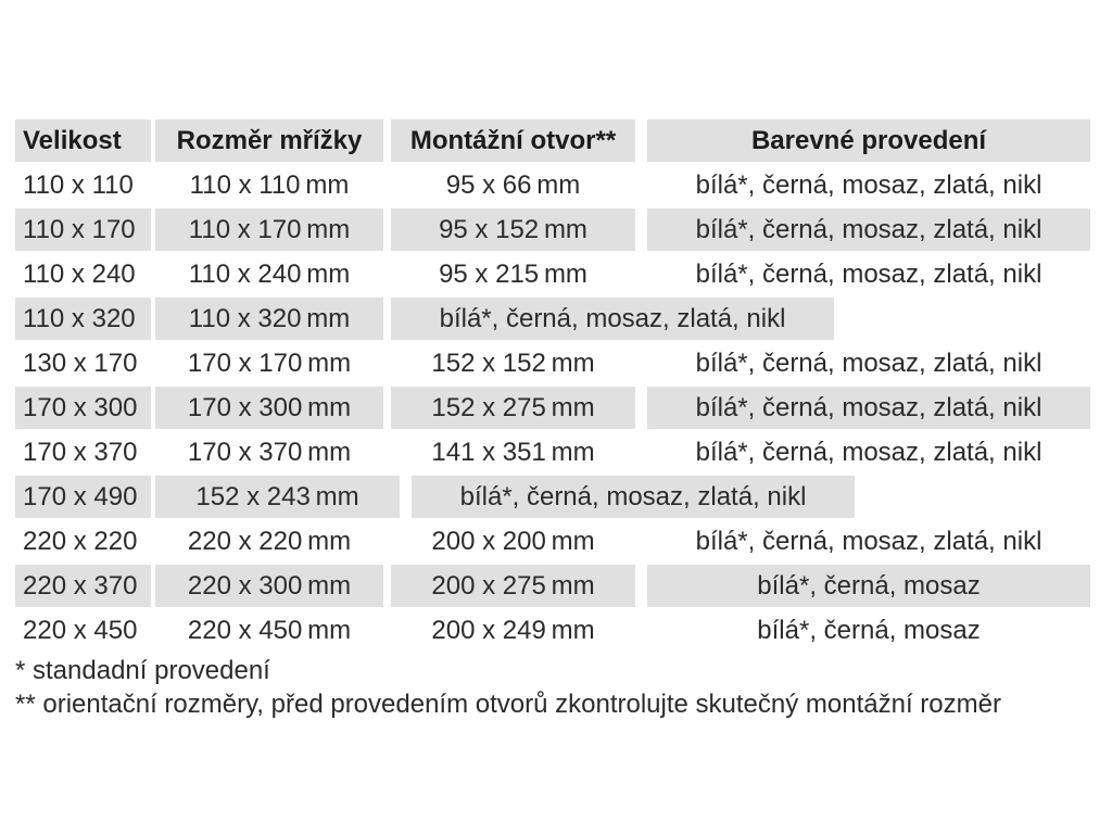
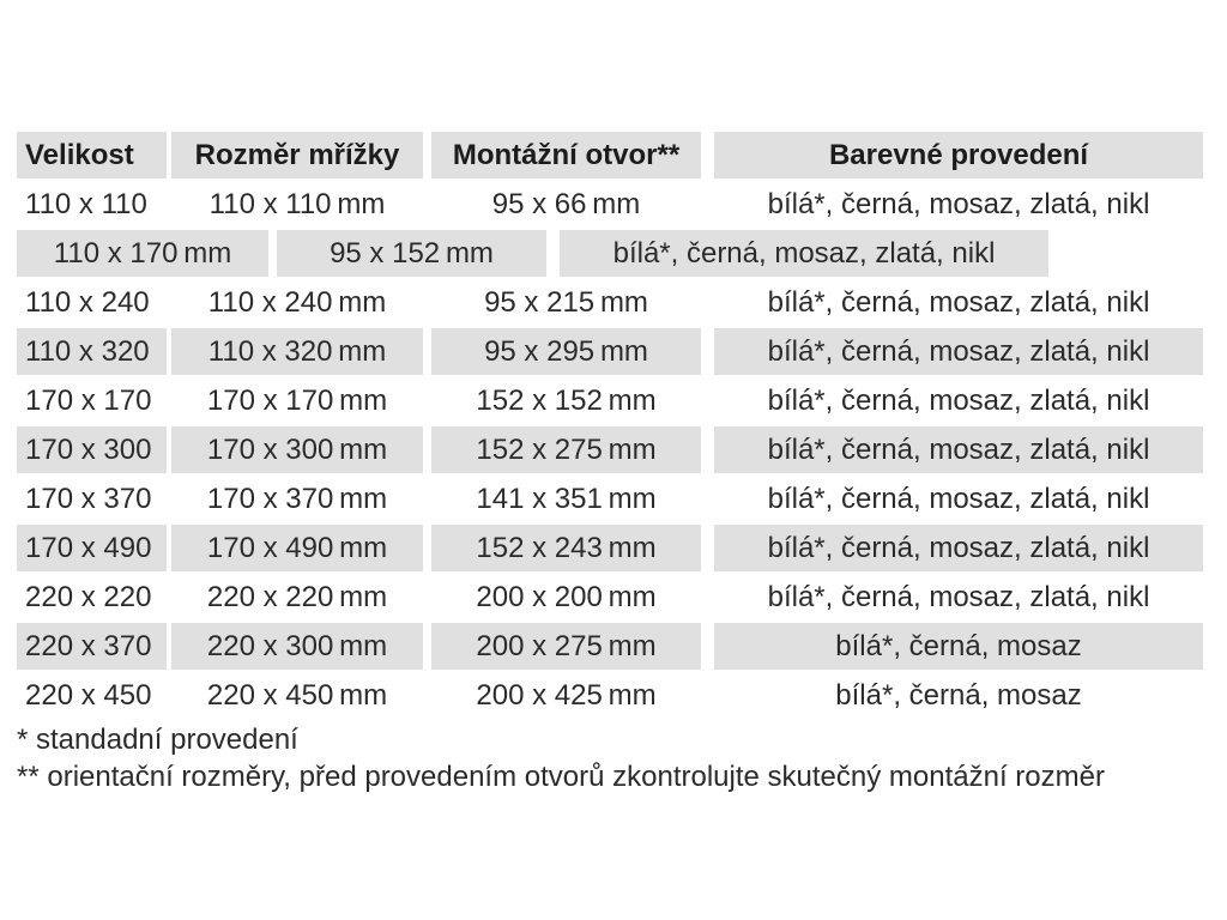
  Velikost
  Rozměr mřížky
  Montážní otvor**
  Barevné provedení
  110 x 110
  110 x 110 mm
  95 x 66 mm
  bílá*, černá, mosaz, zlatá, nikl
- 110 x 170
  110 x 170 mm
  95 x 152 mm
  bílá*, černá, mosaz, zlatá, nikl
  110 x 240
  110 x 240 mm
  95 x 215 mm
  bílá*, černá, mosaz, zlatá, nikl
  110 x 320
  110 x 320 mm
+ 95 x 295 mm
  bílá*, černá, mosaz, zlatá, nikl
- 130 x 170
+ 170 x 170
  170 x 170 mm
  152 x 152 mm
  bílá*, černá, mosaz, zlatá, nikl
  170 x 300
  170 x 300 mm
  152 x 275 mm
  bílá*, černá, mosaz, zlatá, nikl
  170 x 370
  170 x 370 mm
  141 x 351 mm
  bílá*, černá, mosaz, zlatá, nikl
  170 x 490
+ 170 x 490 mm
  152 x 243 mm
  bílá*, černá, mosaz, zlatá, nikl
  220 x 220
  220 x 220 mm
  200 x 200 mm
  bílá*, černá, mosaz, zlatá, nikl
  220 x 370
  220 x 300 mm
  200 x 275 mm
  bílá*, černá, mosaz
  220 x 450
  220 x 450 mm
- 200 x 249 mm
+ 200 x 425 mm
  bílá*, černá, mosaz
  * standadní provedení
  ** orientační rozměry, před provedením otvorů zkontrolujte skutečný montážní rozměr
